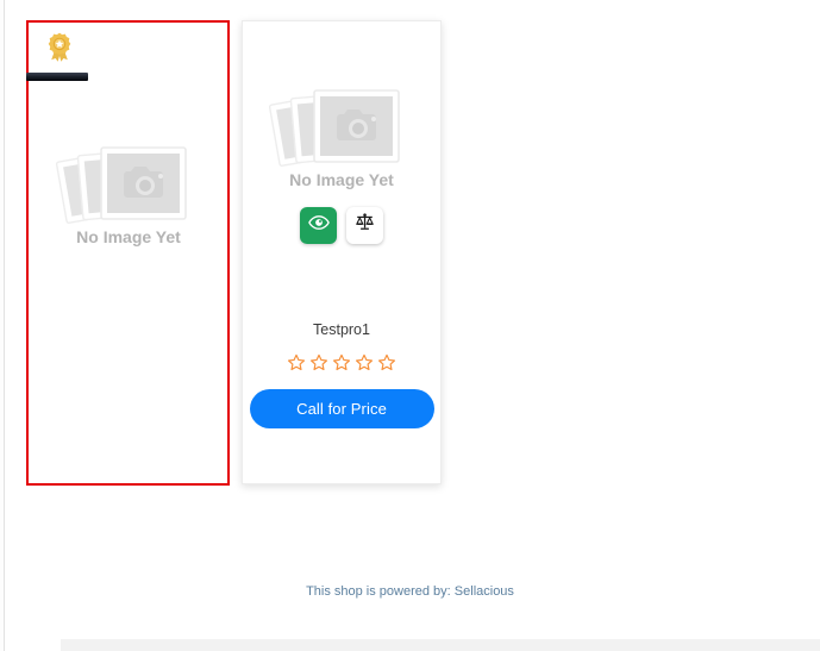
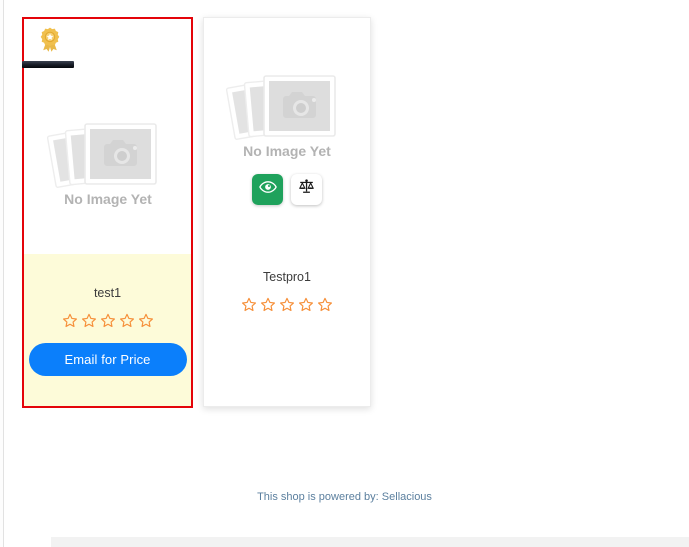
  No Image Yet
+ test1
+ Email for Price
  No Image Yet
  Testpro1
- Call for Price
  This shop is powered by: Sellacious
